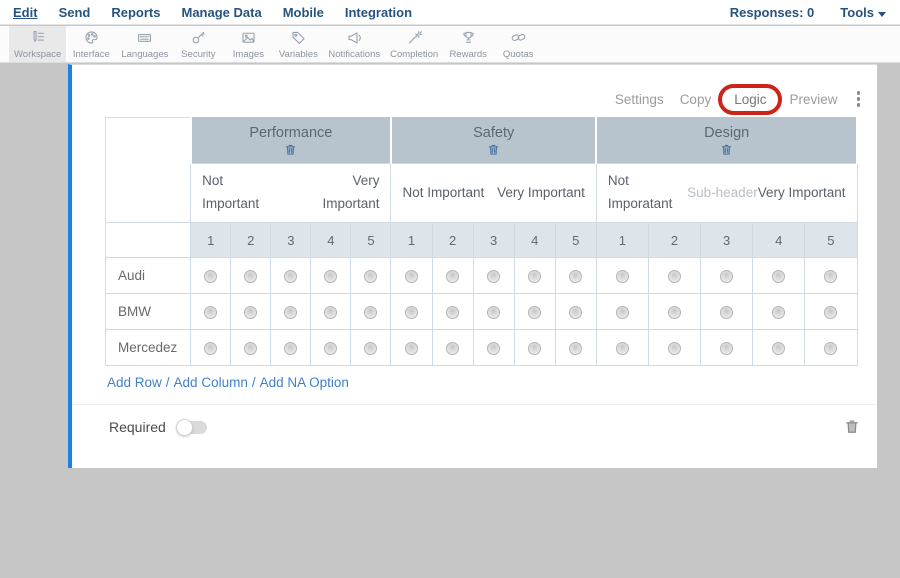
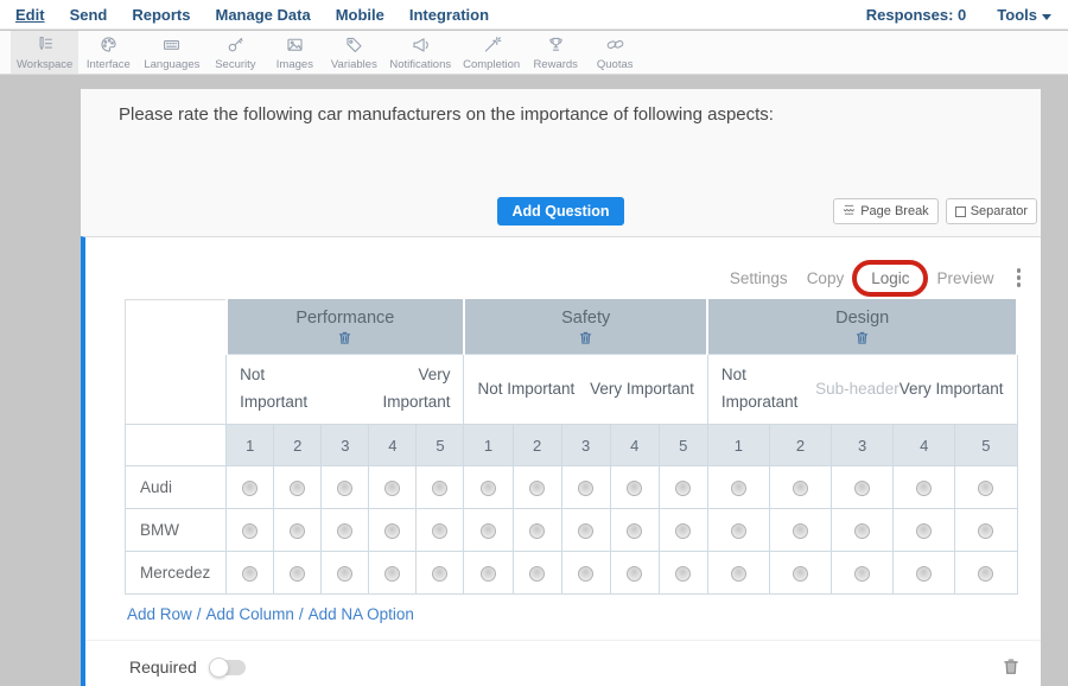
  Edit
  Send
  Reports
  Manage Data
  Mobile
  Integration
  Responses: 0
  Tools
  Workspace
  Interface
  Languages
  Security
  Images
  Variables
  Notifications
  Completion
  Rewards
  Quotas
+ Please rate the following car manufacturers on the importance of following aspects:
+ Add Question
+ Page Break
+ Separator
  Settings
  Copy
  Logic
  Preview
  	Performance	Safety	Design
  Not Important Very Important	Not Important Very Important	Not Imporatant Sub-header Very Important
  	1	2	3	4	5	1	2	3	4	5	1	2	3	4	5
  Audi
  BMW
  Mercedez
  Add Row / Add Column / Add NA Option
  Required
